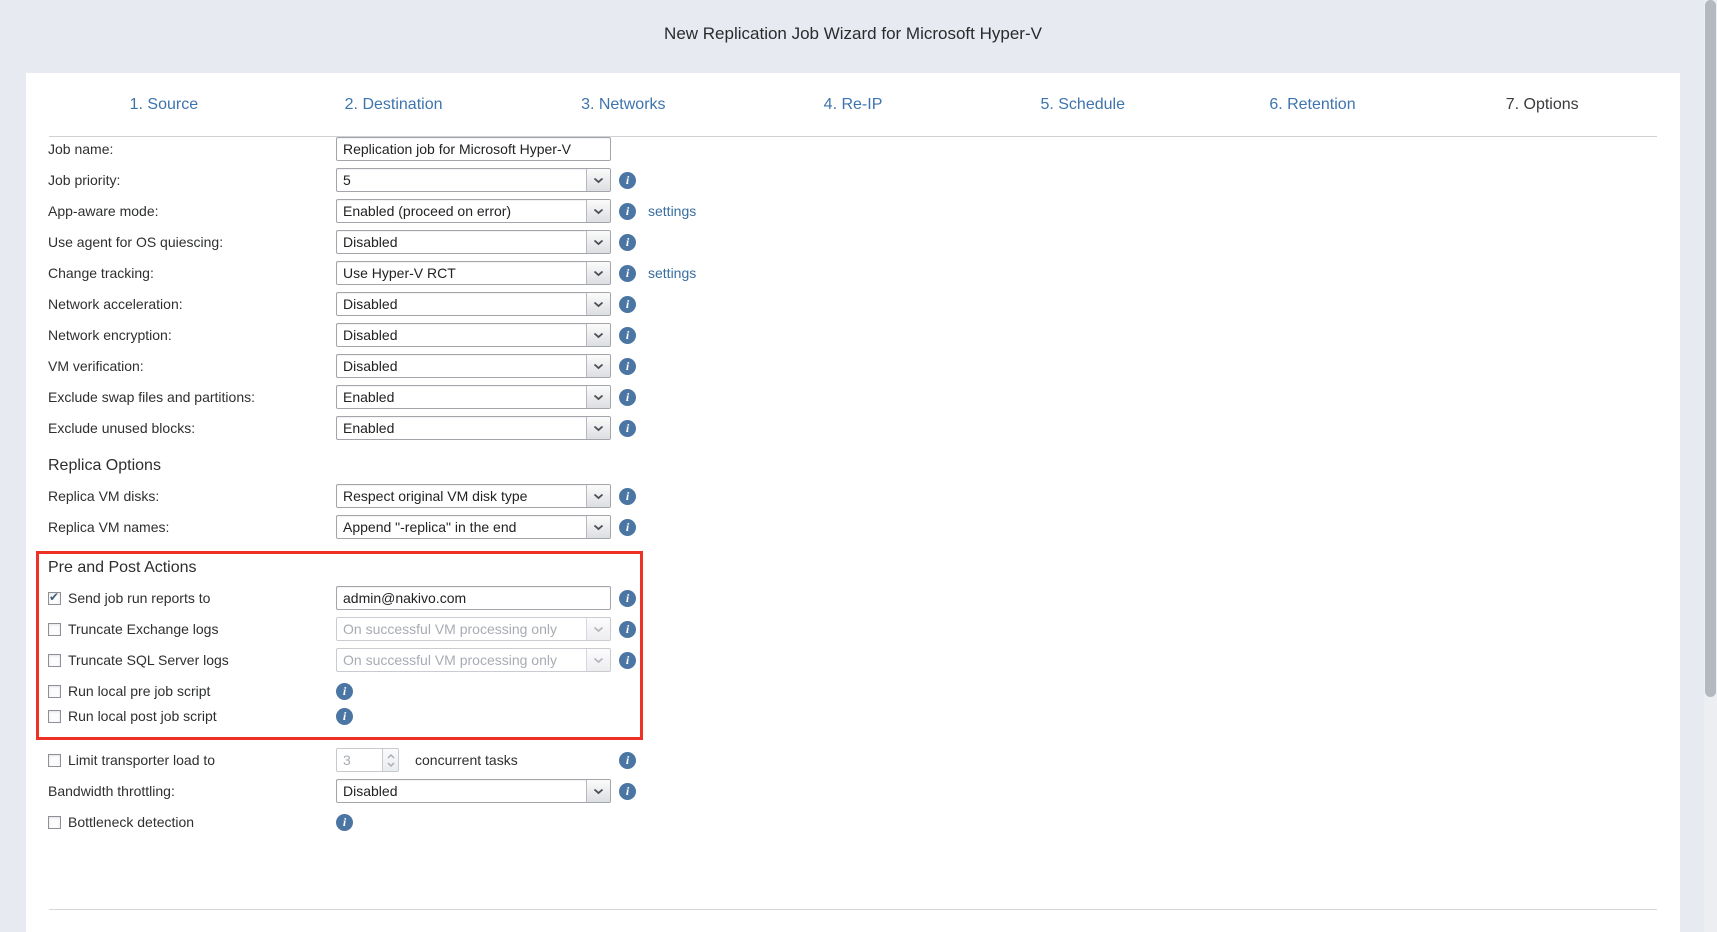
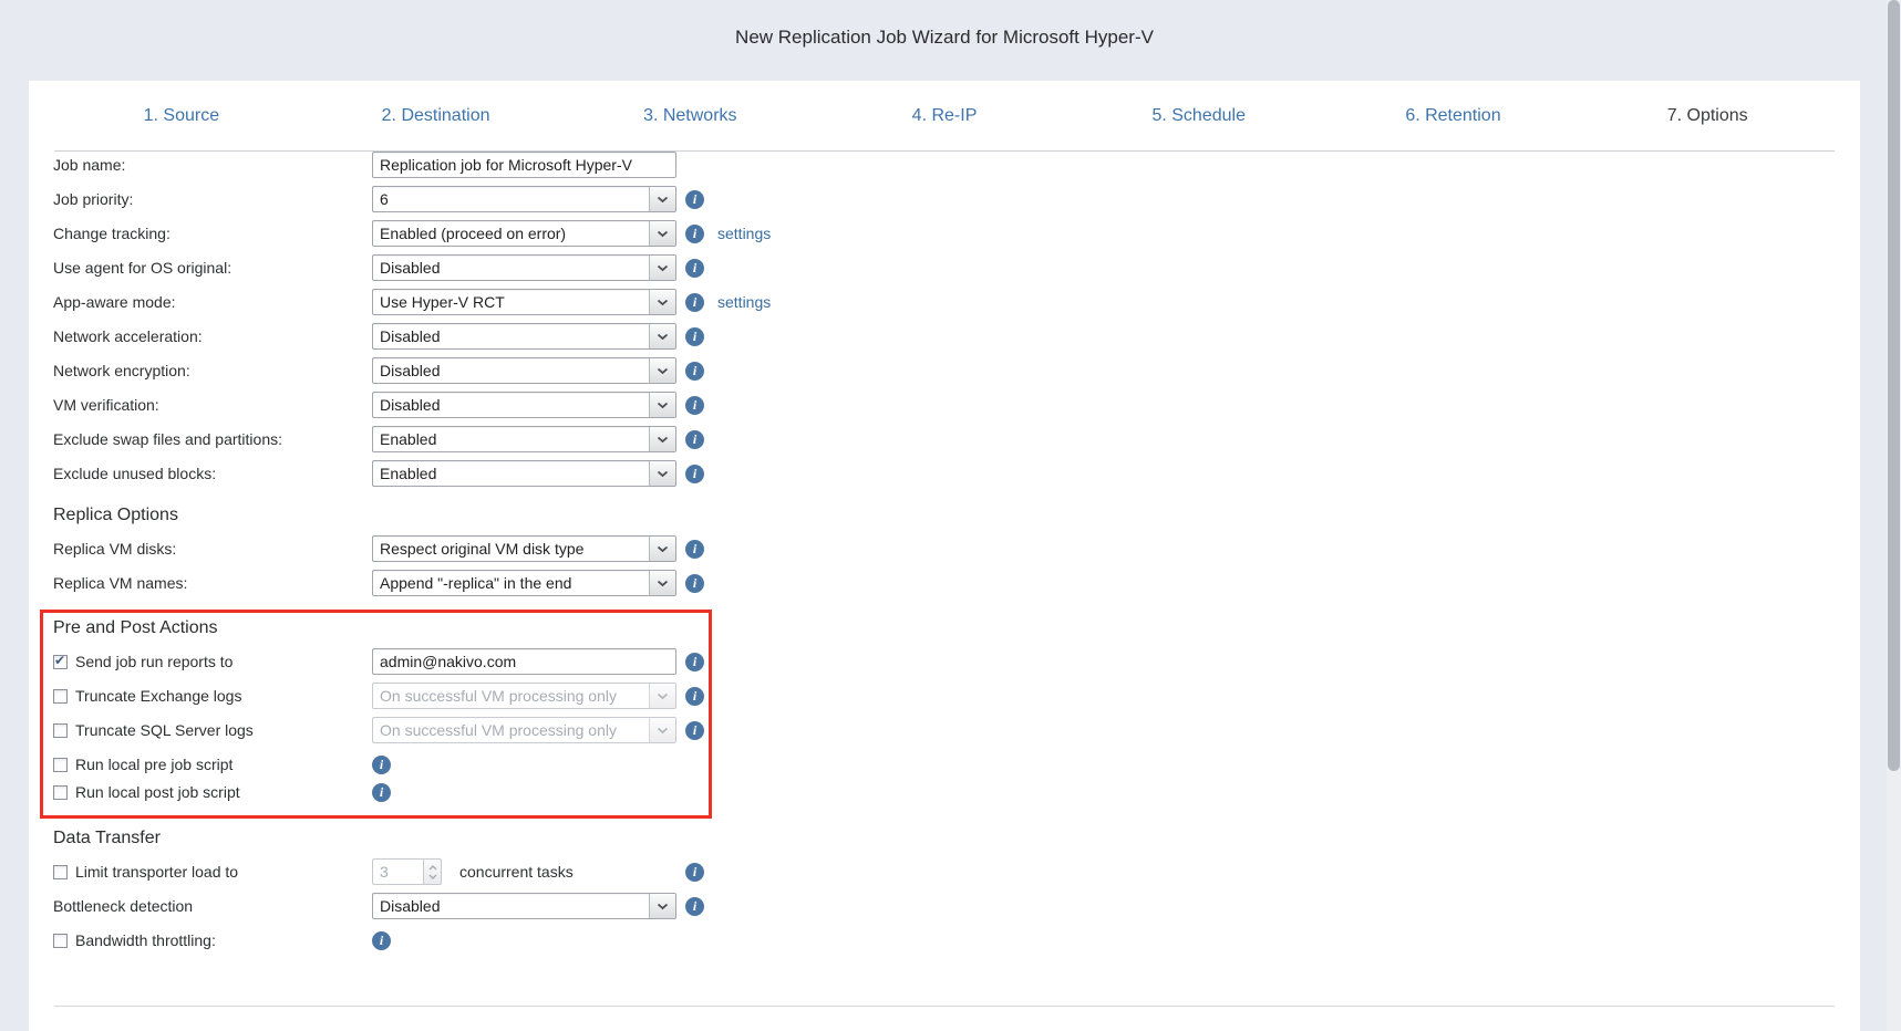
  New Replication Job Wizard for Microsoft Hyper-V
  1. Source
  2. Destination
  3. Networks
  4. Re-IP
  5. Schedule
  6. Retention
  7. Options
  Job name:
  Replication job for Microsoft Hyper-V
  Job priority:
- 5
+ 6
  i
- App-aware mode:
+ Change tracking:
  Enabled (proceed on error)
  i
  settings
- Use agent for OS quiescing:
+ Use agent for OS original:
  Disabled
  i
- Change tracking:
+ App-aware mode:
  Use Hyper-V RCT
  i
  settings
  Network acceleration:
  Disabled
  i
  Network encryption:
  Disabled
  i
  VM verification:
  Disabled
  i
  Exclude swap files and partitions:
  Enabled
  i
  Exclude unused blocks:
  Enabled
  i
  Replica Options
  Replica VM disks:
  Respect original VM disk type
  i
  Replica VM names:
  Append "-replica" in the end
  i
  Pre and Post Actions
  Send job run reports to
  admin@nakivo.com
  i
  Truncate Exchange logs
  On successful VM processing only
  i
  Truncate SQL Server logs
  On successful VM processing only
  i
  Run local pre job script
  i
  Run local post job script
  i
+ Data Transfer
  Limit transporter load to
  3
  concurrent tasks
  i
- Bandwidth throttling:
+ Bottleneck detection
  Disabled
  i
- Bottleneck detection
+ Bandwidth throttling:
  i
